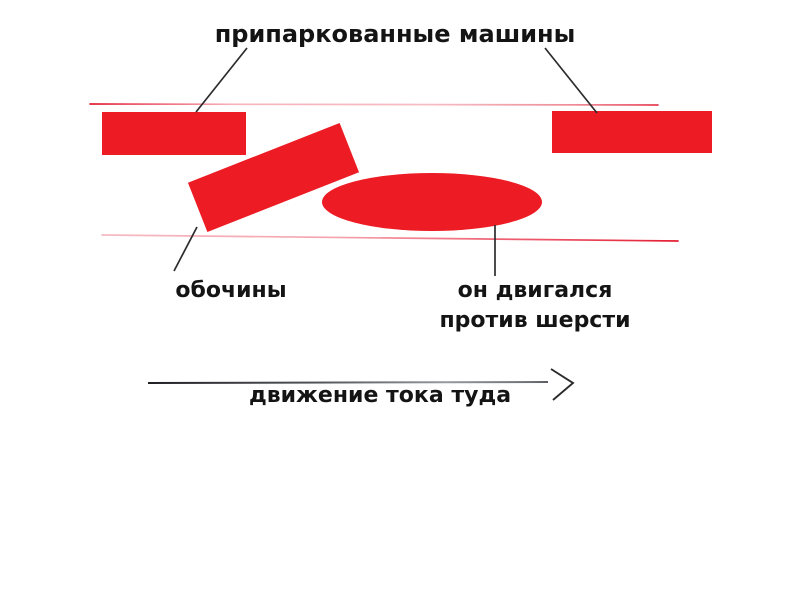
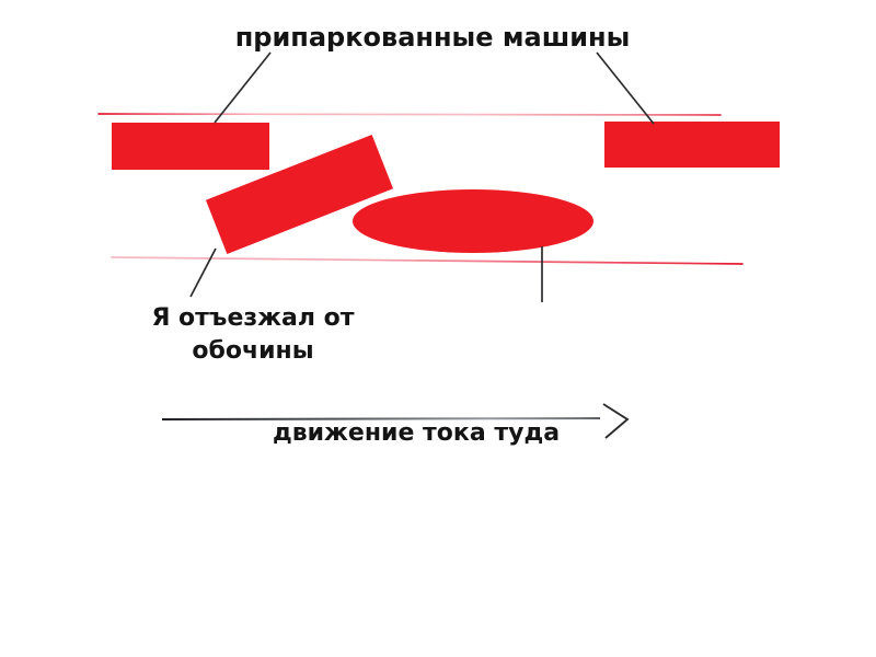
  припаркованные машины
+ Я отъезжал от
  обочины
- он двигался
- против шерсти
  движение тока туда
